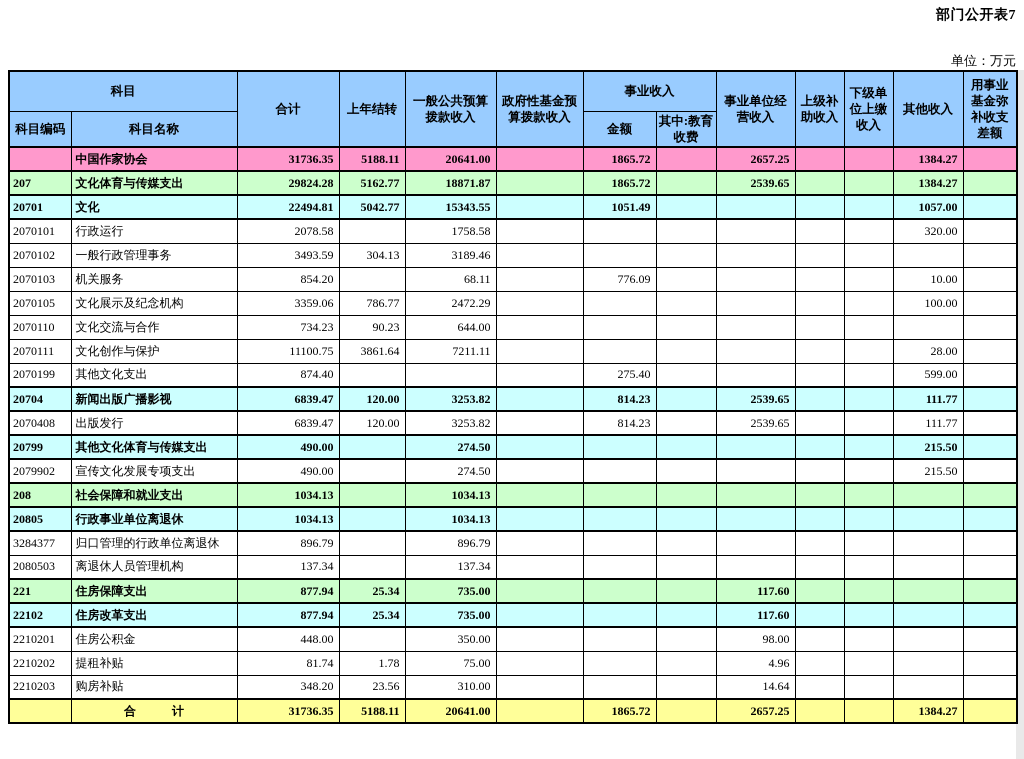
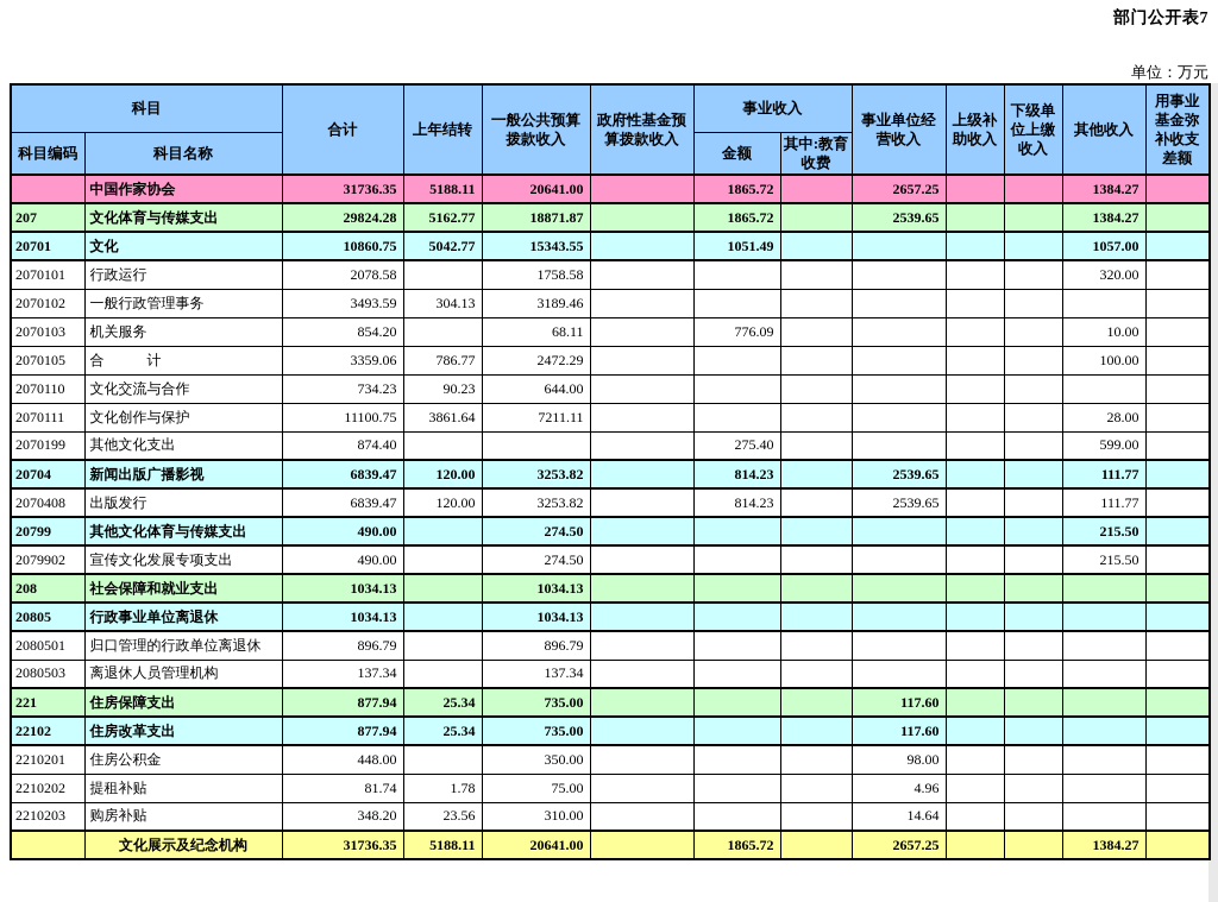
  部门公开表7
  单位：万元
  科目	合计	上年结转	一般公共预算拨款收入	政府性基金预算拨款收入	事业收入	事业单位经营收入	上级补助收入	下级单位上缴收入	其他收入	用事业基金弥补收支差额
  科目编码	科目名称	金额	其中:教育收费
  	中国作家协会	31736.35	5188.11	20641.00		1865.72		2657.25			1384.27
  207	文化体育与传媒支出	29824.28	5162.77	18871.87		1865.72		2539.65			1384.27
- 20701	文化	22494.81	5042.77	15343.55		1051.49					1057.00
+ 20701	文化	10860.75	5042.77	15343.55		1051.49					1057.00
  2070101	行政运行	2078.58		1758.58							320.00
  2070102	一般行政管理事务	3493.59	304.13	3189.46
  2070103	机关服务	854.20		68.11		776.09					10.00
- 2070105	文化展示及纪念机构	3359.06	786.77	2472.29							100.00
+ 2070105	合 计	3359.06	786.77	2472.29							100.00
  2070110	文化交流与合作	734.23	90.23	644.00
  2070111	文化创作与保护	11100.75	3861.64	7211.11							28.00
  2070199	其他文化支出	874.40				275.40					599.00
  20704	新闻出版广播影视	6839.47	120.00	3253.82		814.23		2539.65			111.77
  2070408	出版发行	6839.47	120.00	3253.82		814.23		2539.65			111.77
  20799	其他文化体育与传媒支出	490.00		274.50							215.50
  2079902	宣传文化发展专项支出	490.00		274.50							215.50
  208	社会保障和就业支出	1034.13		1034.13
  20805	行政事业单位离退休	1034.13		1034.13
- 3284377	归口管理的行政单位离退休	896.79		896.79
+ 2080501	归口管理的行政单位离退休	896.79		896.79
  2080503	离退休人员管理机构	137.34		137.34
  221	住房保障支出	877.94	25.34	735.00				117.60
  22102	住房改革支出	877.94	25.34	735.00				117.60
  2210201	住房公积金	448.00		350.00				98.00
  2210202	提租补贴	81.74	1.78	75.00				4.96
  2210203	购房补贴	348.20	23.56	310.00				14.64
- 	合 计	31736.35	5188.11	20641.00		1865.72		2657.25			1384.27
+ 	文化展示及纪念机构	31736.35	5188.11	20641.00		1865.72		2657.25			1384.27
